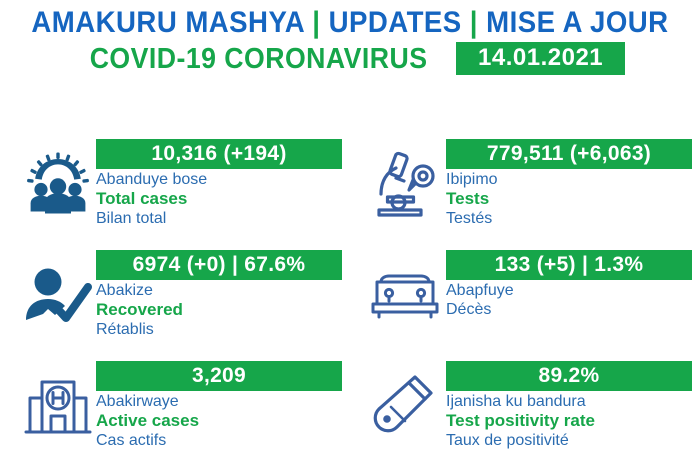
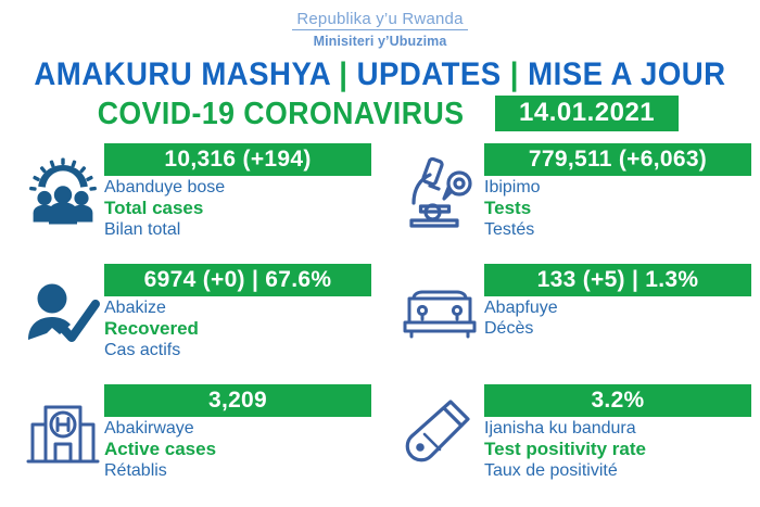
+ Republika y’u Rwanda
+ Minisiteri y’Ubuzima
  AMAKURU MASHYA | UPDATES | MISE A JOUR
  COVID-19 CORONAVIRUS
  14.01.2021
  10,316 (+194)
  Abanduye bose
  Total cases
  Bilan total
  779,511 (+6,063)
  Ibipimo
  Tests
  Testés
  6974 (+0) | 67.6%
  Abakize
  Recovered
- Rétablis
+ Cas actifs
  133 (+5) | 1.3%
  Abapfuye
  Décès
  3,209
  Abakirwaye
  Active cases
- Cas actifs
+ Rétablis
- 89.2%
+ 3.2%
  Ijanisha ku bandura
  Test positivity rate
  Taux de positivité
